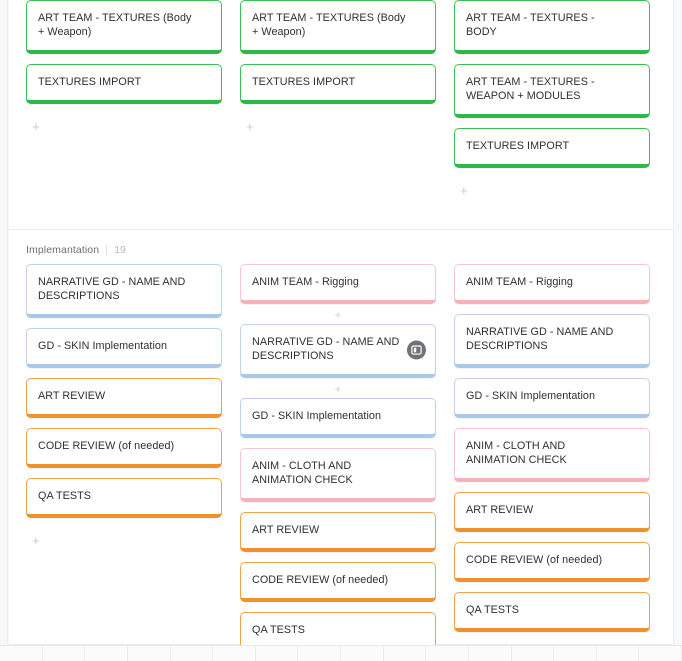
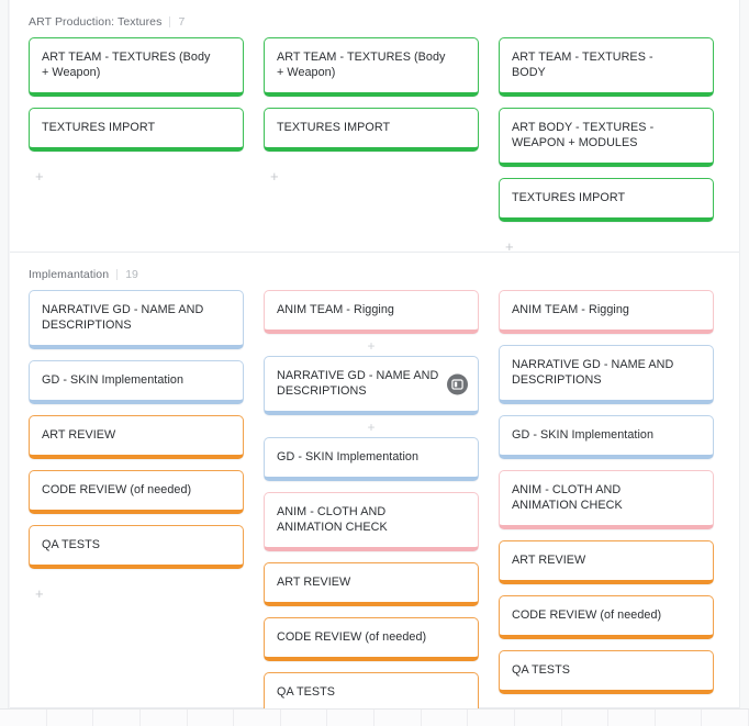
+ ART Production: Textures
+ 7
  ART TEAM - TEXTURES (Body + Weapon)
  TEXTURES IMPORT
  +
  ART TEAM - TEXTURES (Body + Weapon)
  TEXTURES IMPORT
  +
  ART TEAM - TEXTURES - BODY
- ART TEAM - TEXTURES - WEAPON + MODULES
+ ART BODY - TEXTURES - WEAPON + MODULES
  TEXTURES IMPORT
  +
  Implemantation
  19
  NARRATIVE GD - NAME AND DESCRIPTIONS
  GD - SKIN Implementation
  ART REVIEW
  CODE REVIEW (of needed)
  QA TESTS
  +
  ANIM TEAM - Rigging
  +
  NARRATIVE GD - NAME AND DESCRIPTIONS
  +
  GD - SKIN Implementation
  ANIM - CLOTH AND ANIMATION CHECK
  ART REVIEW
  CODE REVIEW (of needed)
  QA TESTS
  ANIM TEAM - Rigging
  NARRATIVE GD - NAME AND DESCRIPTIONS
  GD - SKIN Implementation
  ANIM - CLOTH AND ANIMATION CHECK
  ART REVIEW
  CODE REVIEW (of needed)
  QA TESTS
